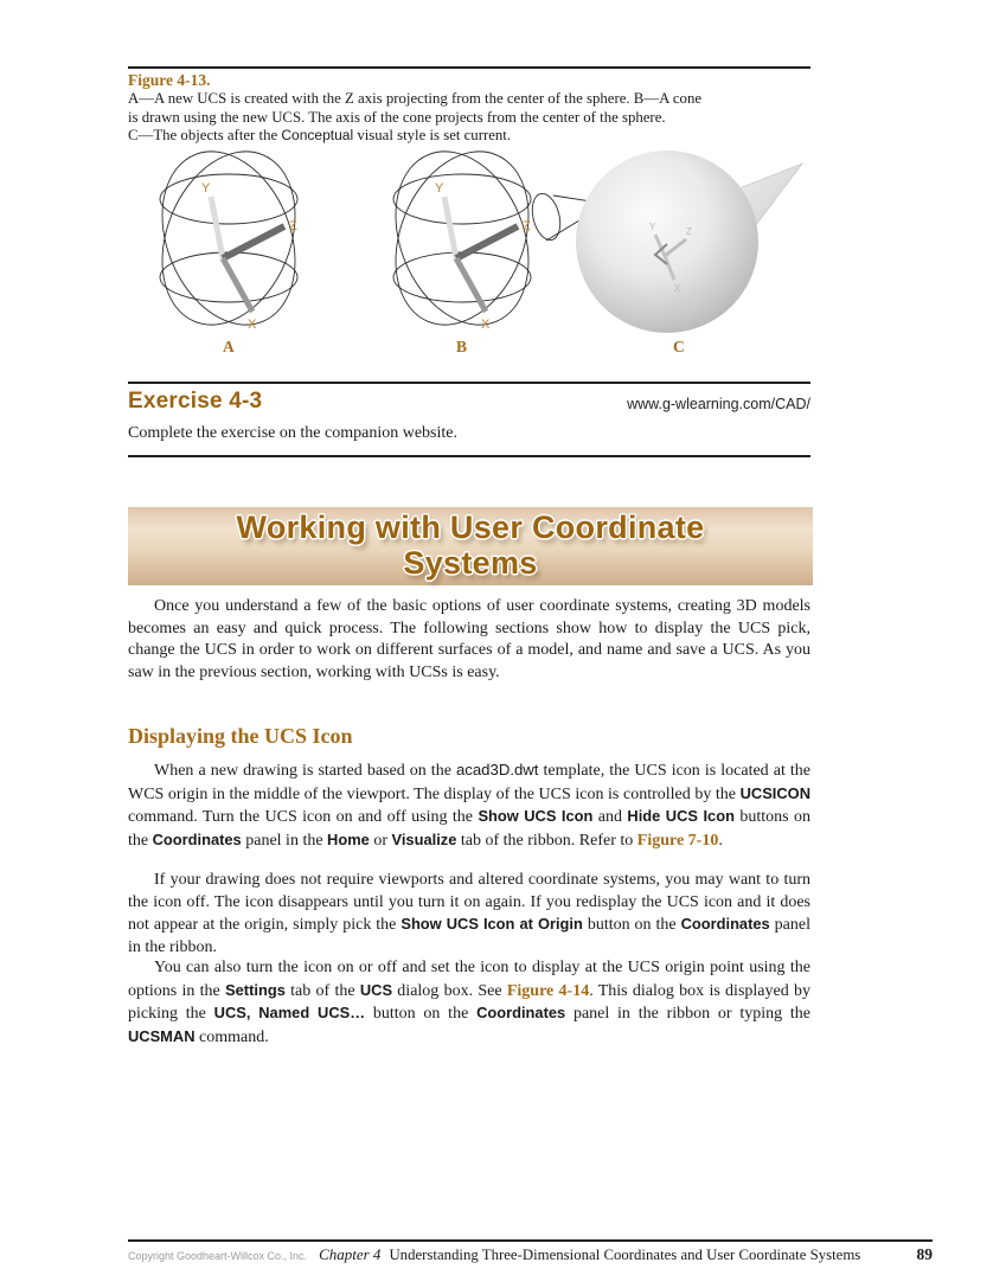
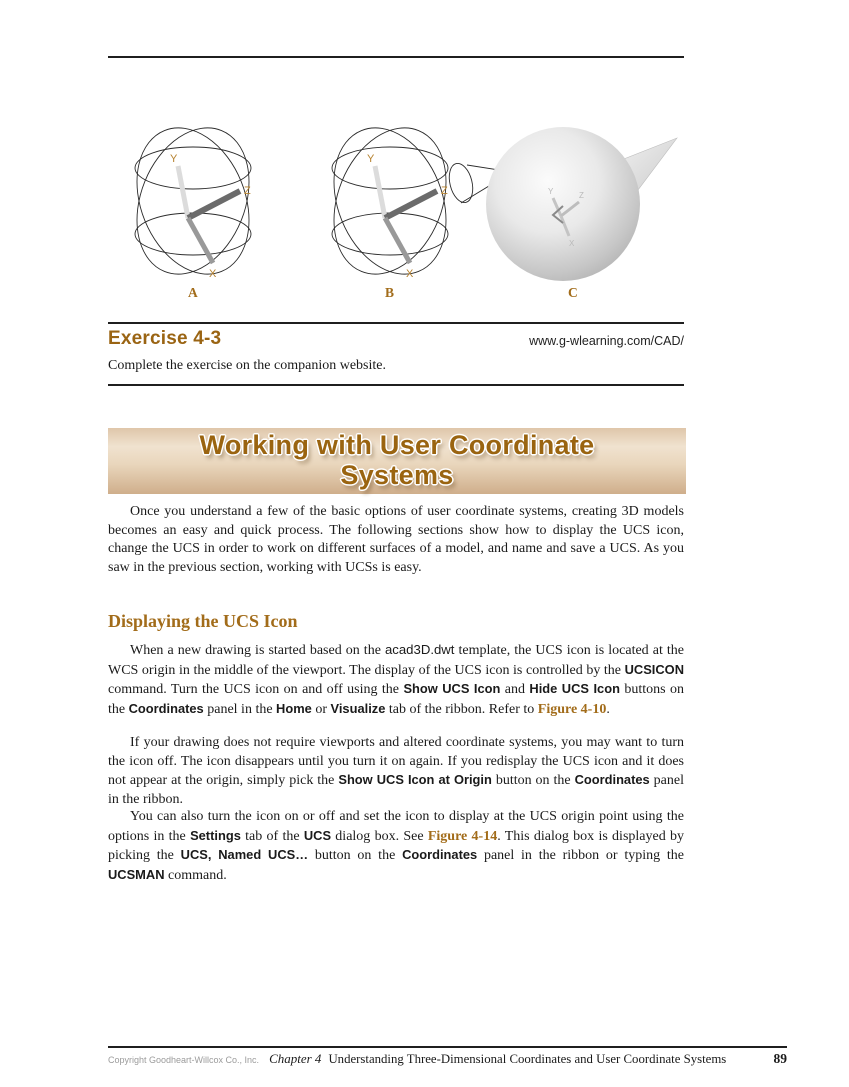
- Figure 4-13.
- A—A new UCS is created with the Z axis projecting from the center of the sphere. B—A cone
- is drawn using the new UCS. The axis of the cone projects from the center of the sphere.
- C—The objects after the Conceptual visual style is set current.
  Y
  Z
  X
  A
  Y
  Z
  X
  B
  Y
  Z
  X
  C
  Exercise 4-3
  www.g-wlearning.com/CAD/
  Complete the exercise on the companion website.
  Working with User Coordinate
  Systems
- Once you understand a few of the basic options of user coordinate systems, creating 3D models becomes an easy and quick process. The following sections show how to display the UCS pick, change the UCS in order to work on different surfaces of a model, and name and save a UCS. As you saw in the previous section, working with UCSs is easy.
+ Once you understand a few of the basic options of user coordinate systems, creating 3D models becomes an easy and quick process. The following sections show how to display the UCS icon, change the UCS in order to work on different surfaces of a model, and name and save a UCS. As you saw in the previous section, working with UCSs is easy.
  Displaying the UCS Icon
- When a new drawing is started based on the acad3D.dwt template, the UCS icon is located at the WCS origin in the middle of the viewport. The display of the UCS icon is controlled by the UCSICON command. Turn the UCS icon on and off using the Show UCS Icon and Hide UCS Icon buttons on the Coordinates panel in the Home or Visualize tab of the ribbon. Refer to Figure 7-10.
+ When a new drawing is started based on the acad3D.dwt template, the UCS icon is located at the WCS origin in the middle of the viewport. The display of the UCS icon is controlled by the UCSICON command. Turn the UCS icon on and off using the Show UCS Icon and Hide UCS Icon buttons on the Coordinates panel in the Home or Visualize tab of the ribbon. Refer to Figure 4-10.
  If your drawing does not require viewports and altered coordinate systems, you may want to turn the icon off. The icon disappears until you turn it on again. If you redisplay the UCS icon and it does not appear at the origin, simply pick the Show UCS Icon at Origin button on the Coordinates panel in the ribbon.
  You can also turn the icon on or off and set the icon to display at the UCS origin point using the options in the Settings tab of the UCS dialog box. See Figure 4-14. This dialog box is displayed by picking the UCS, Named UCS… button on the Coordinates panel in the ribbon or typing the UCSMAN command.
  Copyright Goodheart-Willcox Co., Inc.
  Chapter 4
  Understanding Three-Dimensional Coordinates and User Coordinate Systems
  89
